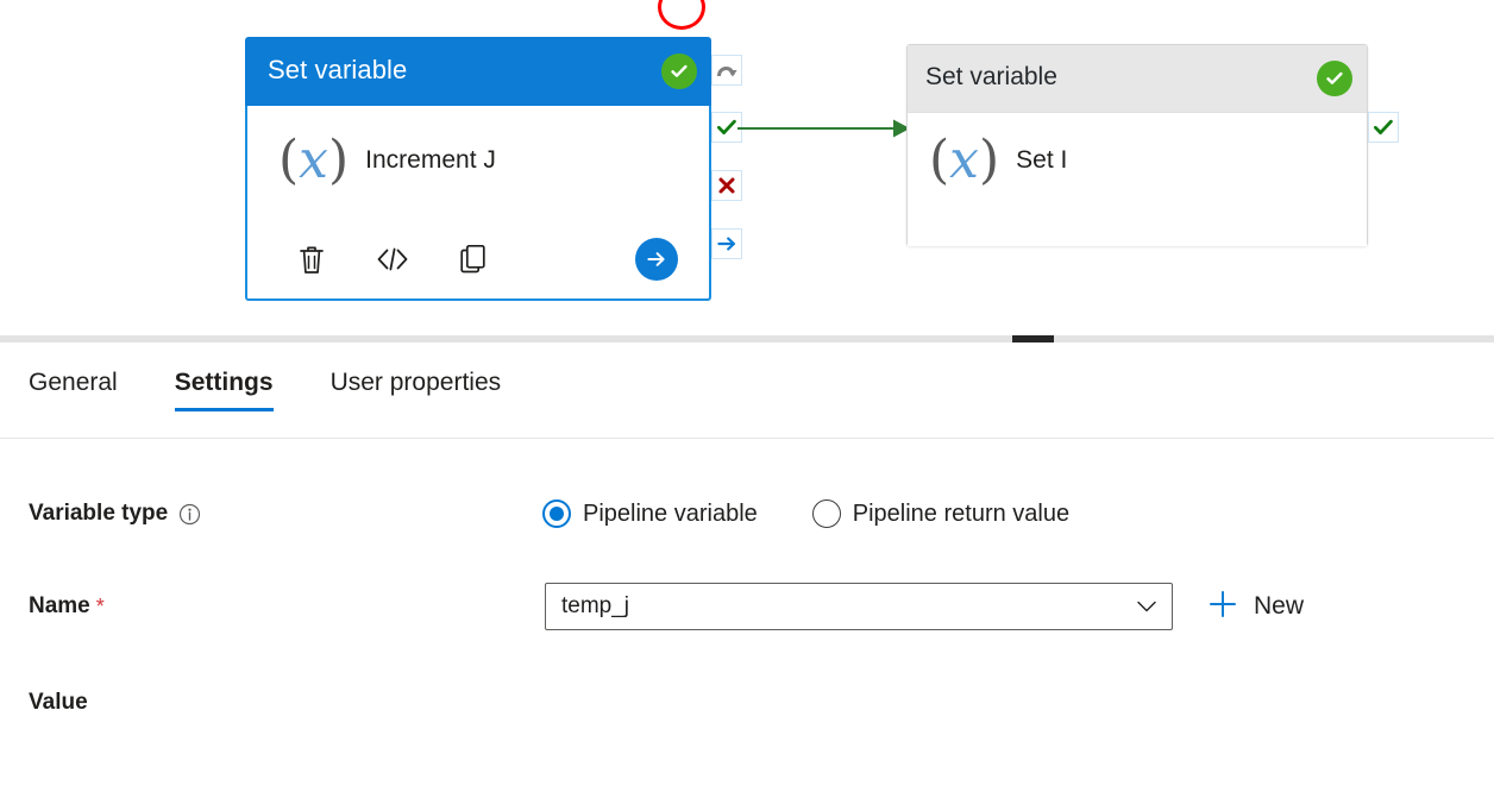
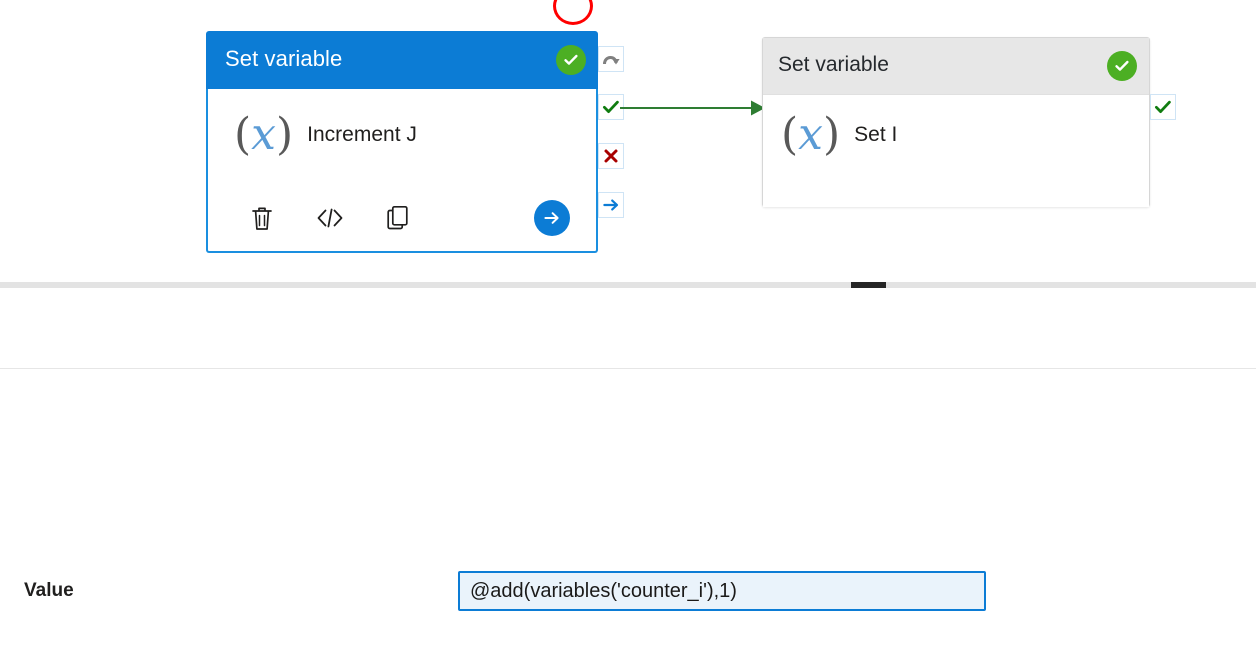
  Set variable
  (x)
  Increment J
  Set variable
  (x)
  Set I
- General
- Settings
- User properties
- Variable type
- Pipeline variable
- Pipeline return value
- Name
- *
- temp_j
- New
  Value
+ @add(variables('counter_i'),1)
